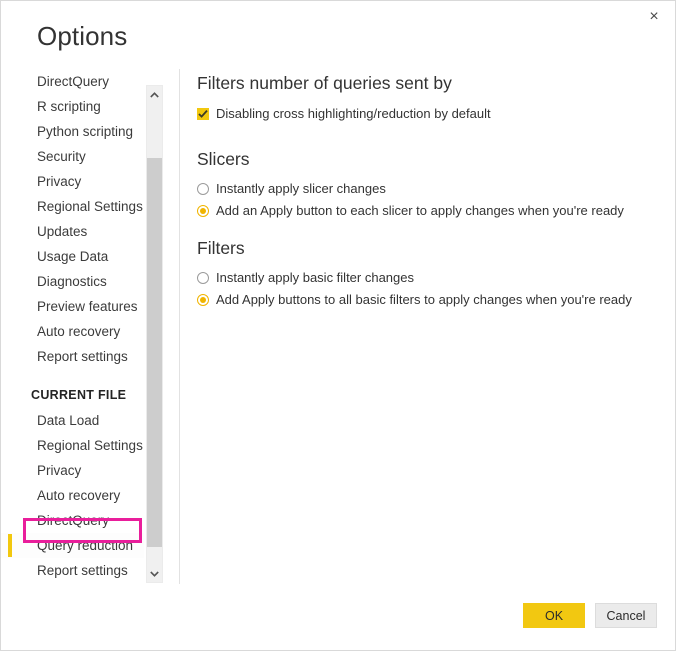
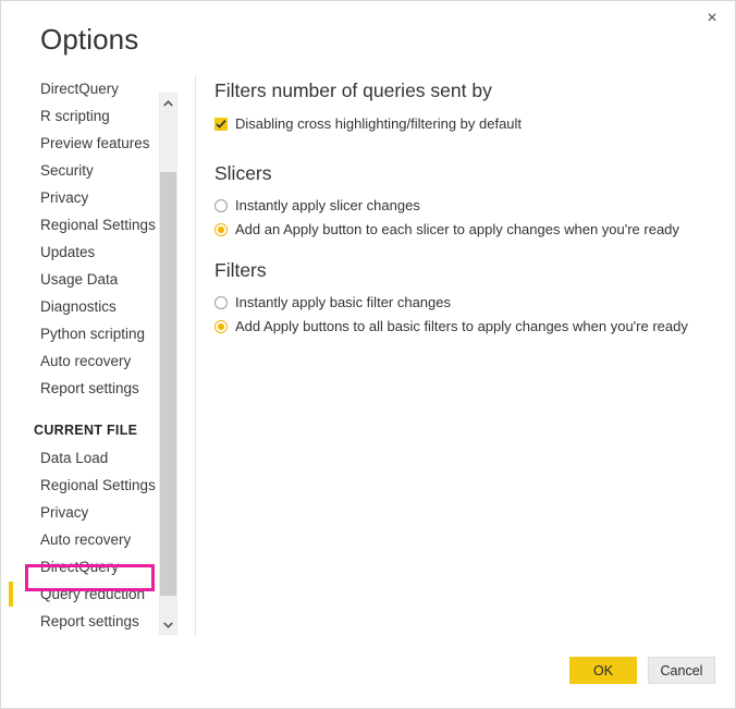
  Options
  ×
  DirectQuery
  R scripting
- Python scripting
+ Preview features
  Security
  Privacy
  Regional Settings
  Updates
  Usage Data
  Diagnostics
- Preview features
+ Python scripting
  Auto recovery
  Report settings
  CURRENT FILE
  Data Load
  Regional Settings
  Privacy
  Auto recovery
  DirectQuery
  Query reduction
  Report settings
  Filters number of queries sent by
- Disabling cross highlighting/reduction by default
+ Disabling cross highlighting/filtering by default
  Slicers
  Instantly apply slicer changes
  Add an Apply button to each slicer to apply changes when you're ready
  Filters
  Instantly apply basic filter changes
  Add Apply buttons to all basic filters to apply changes when you're ready
  OK
  Cancel
